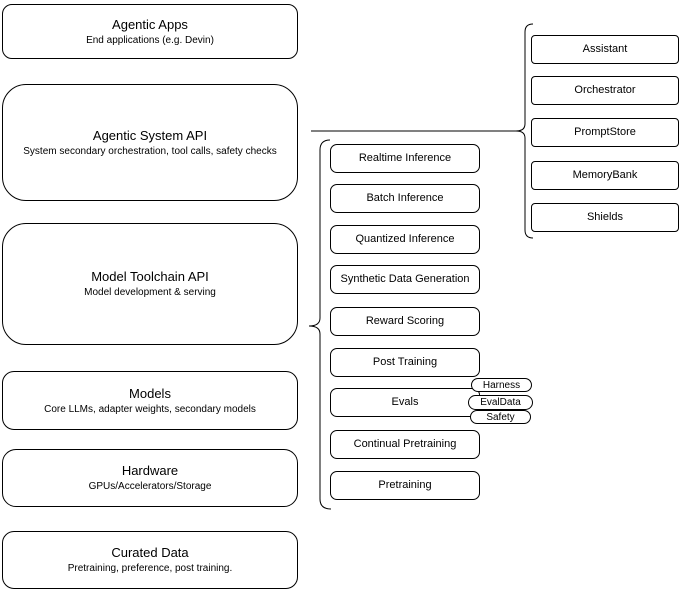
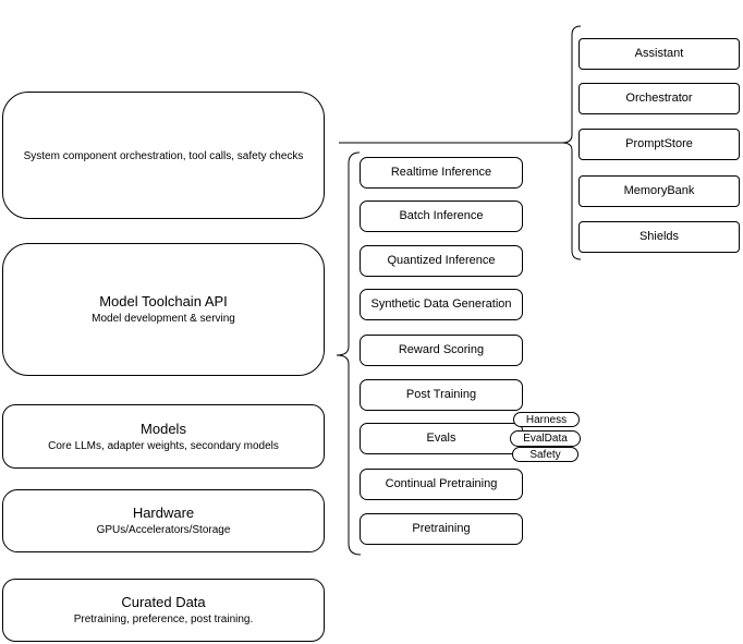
- Agentic Apps
- End applications (e.g. Devin)
- Agentic System API
- System secondary orchestration, tool calls, safety checks
+ System component orchestration, tool calls, safety checks
  Model Toolchain API
  Model development & serving
  Models
  Core LLMs, adapter weights, secondary models
  Hardware
  GPUs/Accelerators/Storage
  Curated Data
  Pretraining, preference, post training.
  Realtime Inference
  Batch Inference
  Quantized Inference
  Synthetic Data Generation
  Reward Scoring
  Post Training
  Evals
  Continual Pretraining
  Pretraining
  Harness
  EvalData
  Safety
  Assistant
  Orchestrator
  PromptStore
  MemoryBank
  Shields
